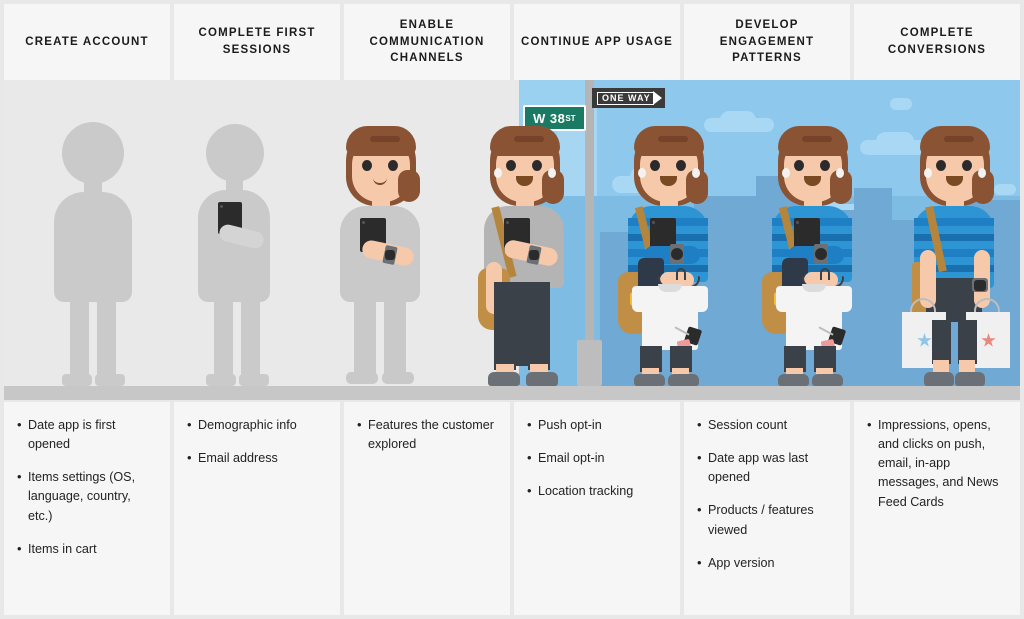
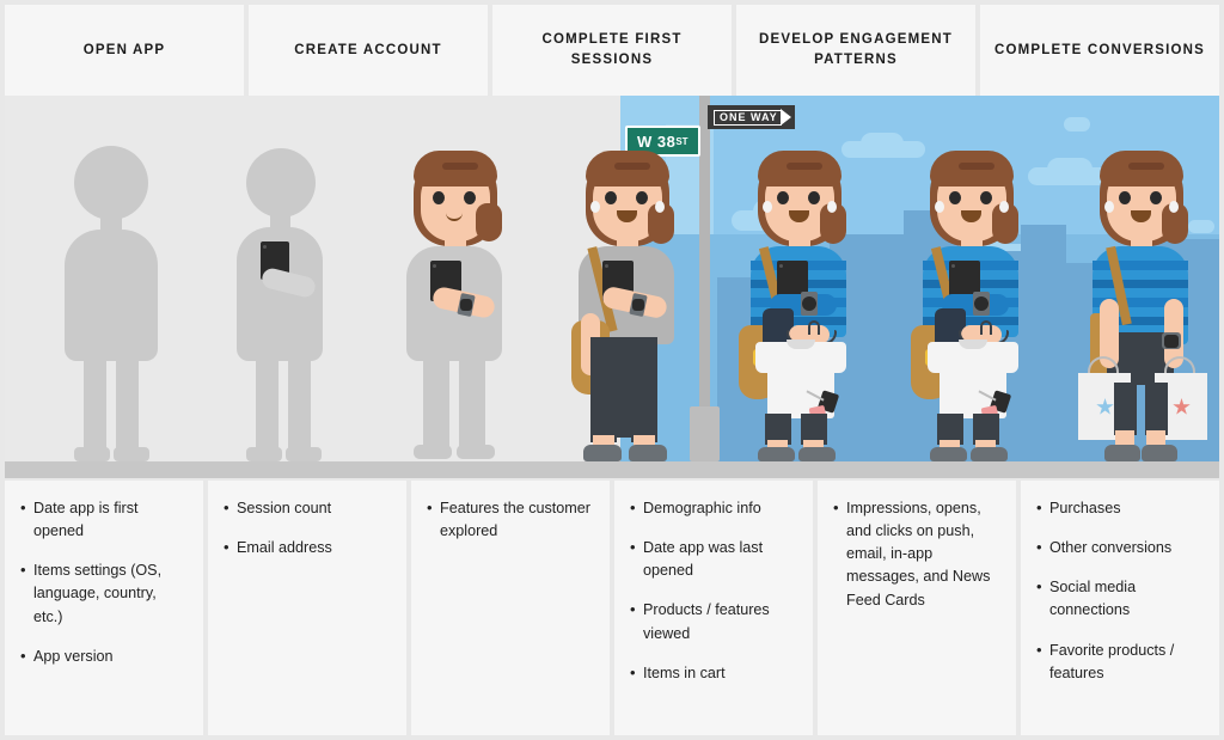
+ OPEN APP
  CREATE ACCOUNT
  COMPLETE FIRST SESSIONS
- ENABLE COMMUNICATION CHANNELS
- CONTINUE APP USAGE
  DEVELOP ENGAGEMENT PATTERNS
  COMPLETE CONVERSIONS
  W 38
  ST
  ONE WAY
  Date app is first opened
  Items settings (OS, language, country, etc.)
- Items in cart
+ App version
- Demographic info
+ Session count
  Email address
  Features the customer explored
- Push opt-in
- Email opt-in
- Location tracking
- Session count
+ Demographic info
  Date app was last opened
  Products / features viewed
- App version
+ Items in cart
  Impressions, opens, and clicks on push, email, in-app messages, and News Feed Cards
+ Purchases
+ Other conversions
+ Social media connections
+ Favorite products / features
